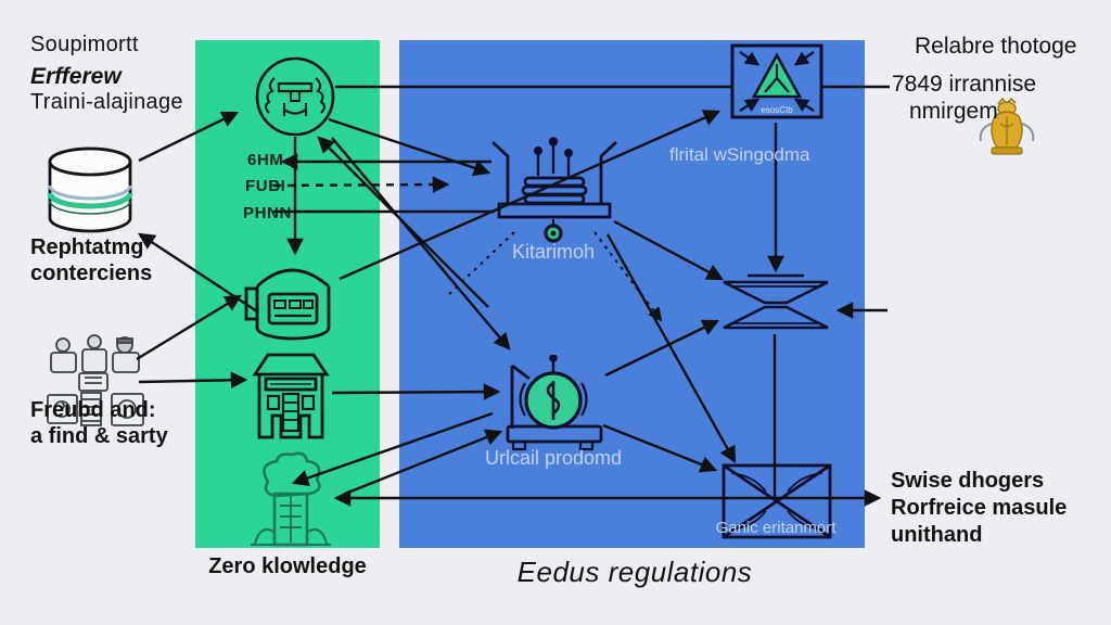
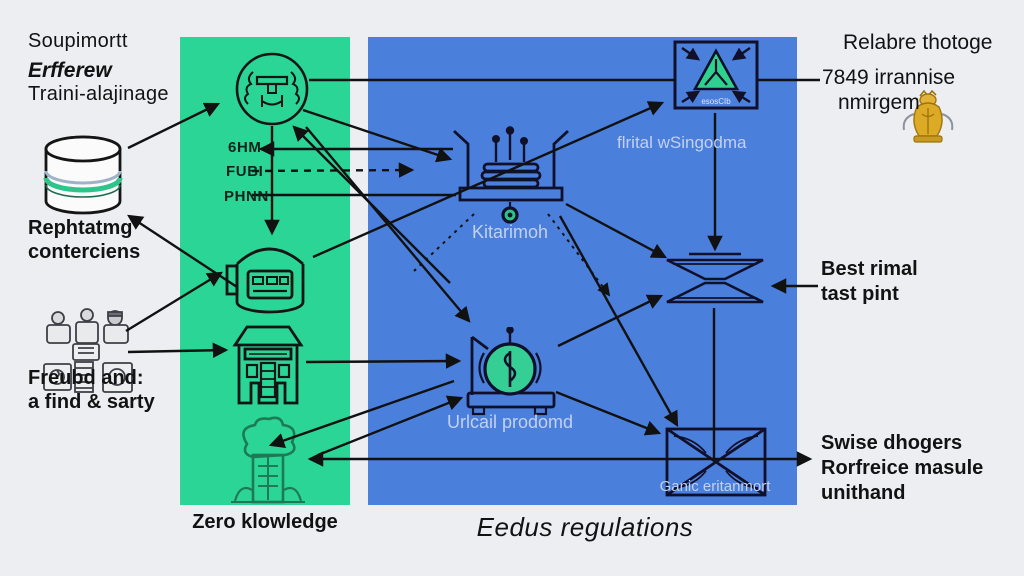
  esosCIb
  Soupimortt
  Erfferew
  Traini-alajinage
  Rephtatmg
  conterciens
  Freubd and:
  a find & sarty
  6HM
  FUBI
  PHNN
  Zero klowledge
  Kitarimoh
  Urlcail prodomd
  flrital wSingodma
  Ganic eritanmort
  Relabre thotoge
  7849 irrannise
  nmirgem
+ Best rimal
+ tast pint
  Swise dhogers
  Rorfreice masule
  unithand
  Eedus regulations
